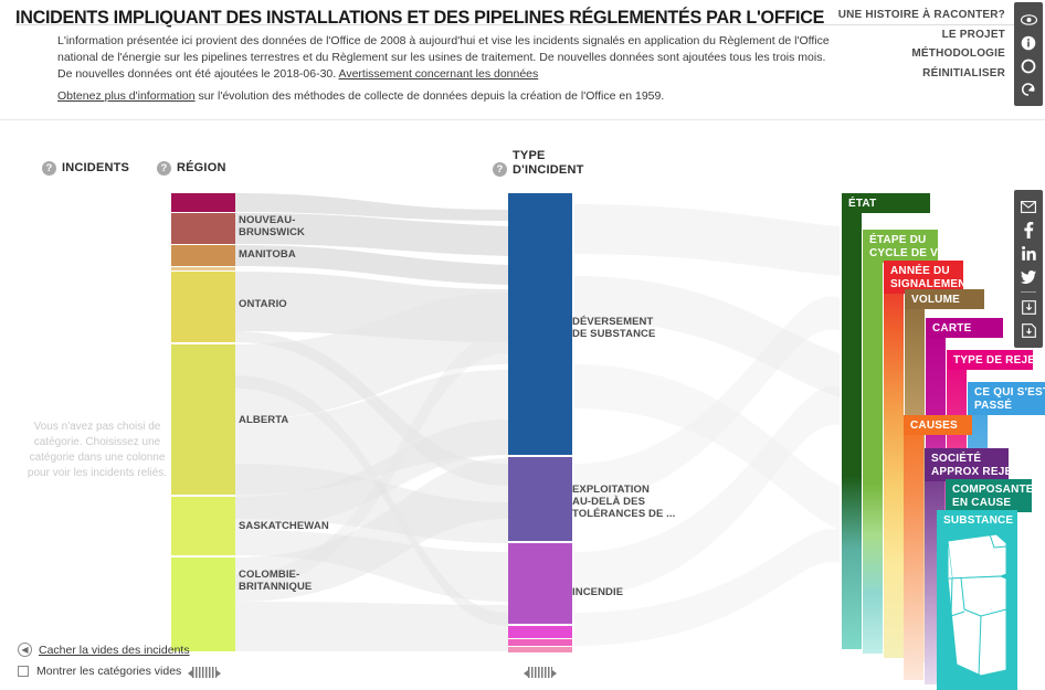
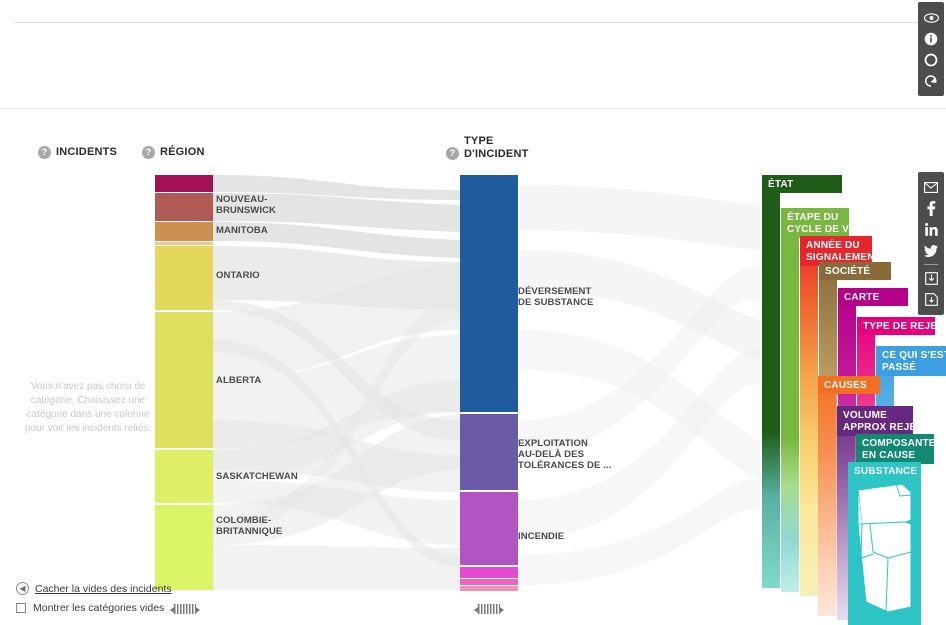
- INCIDENTS IMPLIQUANT DES INSTALLATIONS ET DES PIPELINES RÉGLEMENTÉS PAR L'OFFICE
- L'information présentée ici provient des données de l'Office de 2008 à aujourd'hui et vise les incidents signalés en application du Règlement de l'Office national de l'énergie sur les pipelines terrestres et du Règlement sur les usines de traitement. De nouvelles données sont ajoutées tous les trois mois. De nouvelles données ont été ajoutées le 2018-06-30. Avertissement concernant les données
- Obtenez plus d'information sur l'évolution des méthodes de collecte de données depuis la création de l'Office en 1959.
- UNE HISTOIRE À RACONTER?
- LE PROJET
- MÉTHODOLOGIE
- RÉINITIALISER
  ? INCIDENTS
  ? RÉGION
  ?
  TYPE
  D'INCIDENT
  Vous n'avez pas choisi de catégorie. Choisissez une catégorie dans une colonne pour voir les incidents reliés.
  NOUVEAU-
  BRUNSWICK
  MANITOBA
  ONTARIO
  ALBERTA
  SASKATCHEWAN
  COLOMBIE-
  BRITANNIQUE
  DÉVERSEMENT
  DE SUBSTANCE
  EXPLOITATION
  AU-DELÀ DES
  TOLÉRANCES DE ...
  INCENDIE
  ÉTAT
  ÉTAPE DU
  CYCLE DE V
  ANNÉE DU
  SIGNALEMEN
- VOLUME
+ SOCIÉTÉ
  CARTE
  TYPE DE REJE
  CE QUI S'ES
  PASSÉ
  CAUSES
- SOCIÉTÉ
+ VOLUME
  APPROX REJE
  COMPOSANTE
  EN CAUSE
  SUBSTANCE
  ◀
  Cacher la vides des incidents
  Montrer les catégories vides
